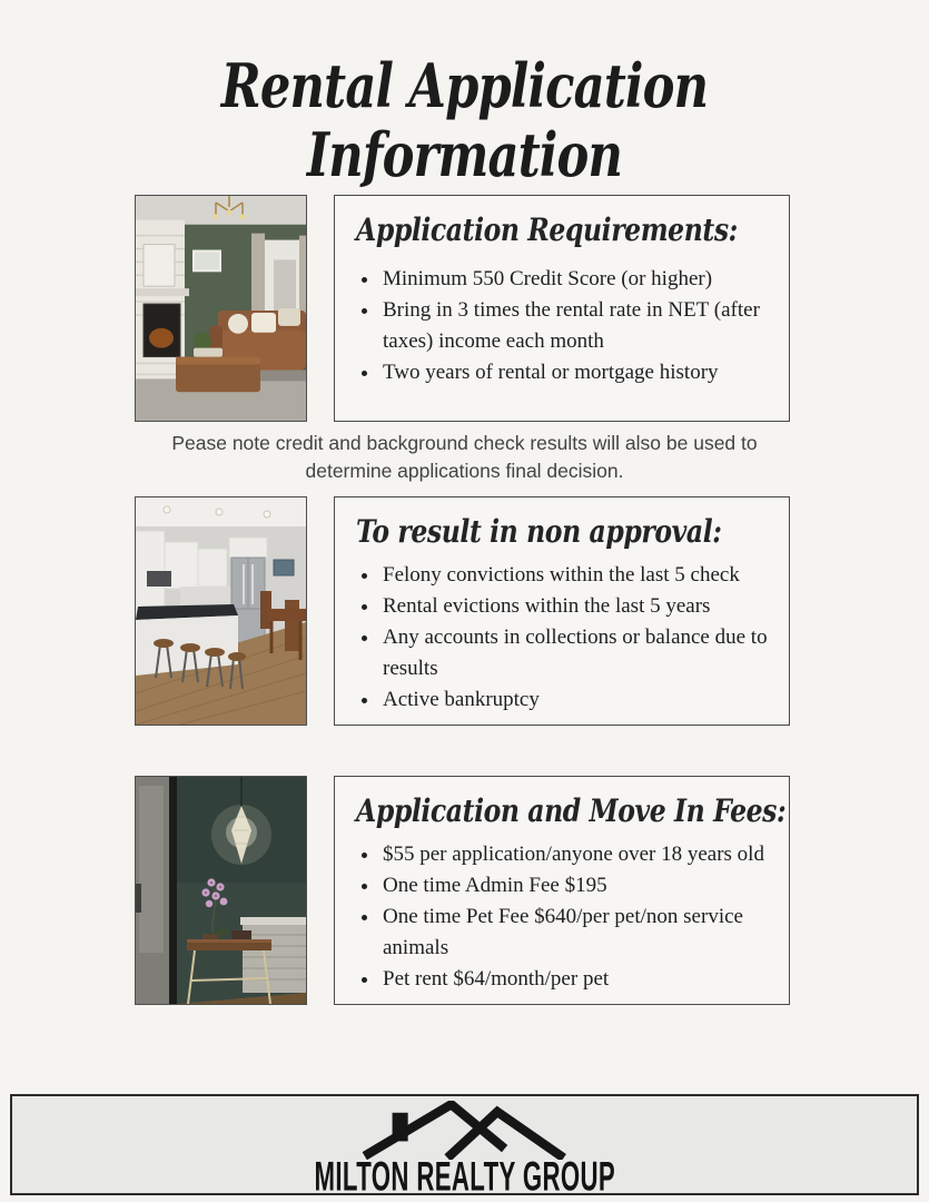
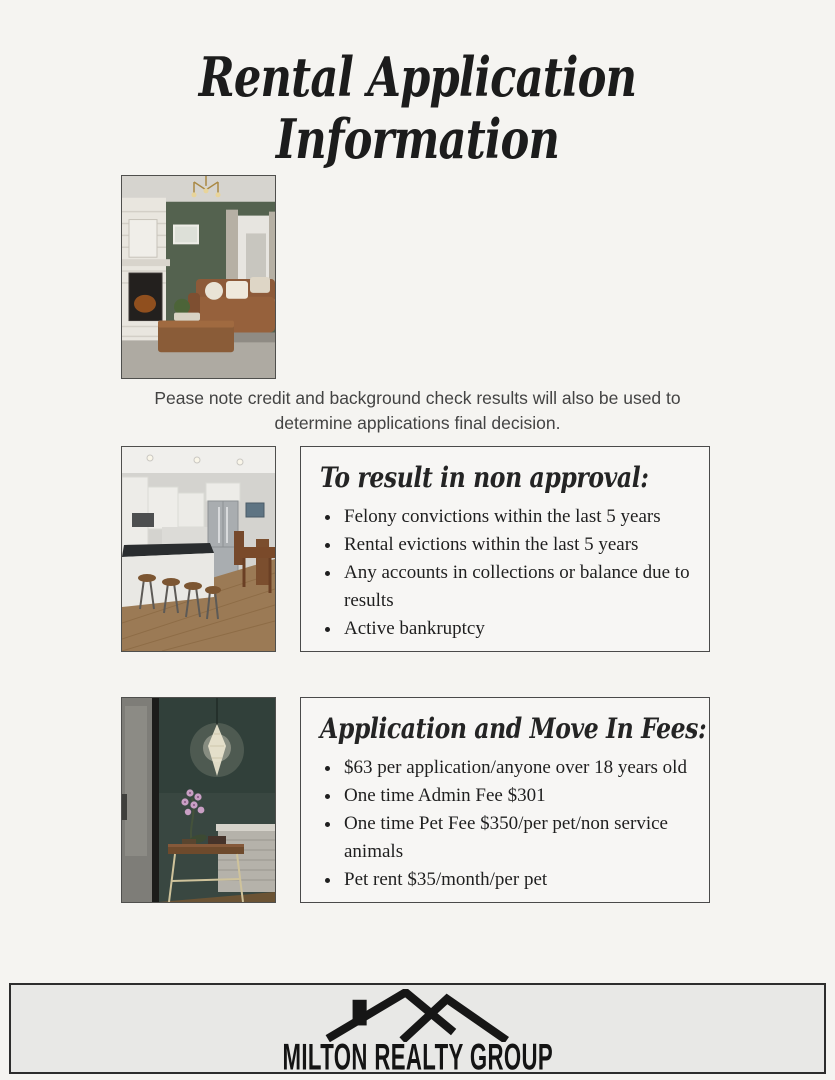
  Rental Application Information
- Application Requirements:
- Minimum 550 Credit Score (or higher)
- Bring in 3 times the rental rate in NET (after taxes) income each month
- Two years of rental or mortgage history
  Pease note credit and background check results will also be used to determine applications final decision.
  To result in non approval:
- Felony convictions within the last 5 check
+ Felony convictions within the last 5 years
  Rental evictions within the last 5 years
  Any accounts in collections or balance due to results
  Active bankruptcy
  Application and Move In Fees:
- $55 per application/anyone over 18 years old
+ $63 per application/anyone over 18 years old
- One time Admin Fee $195
+ One time Admin Fee $301
- One time Pet Fee $640/per pet/non service animals
+ One time Pet Fee $350/per pet/non service animals
- Pet rent $64/month/per pet
+ Pet rent $35/month/per pet
  MILTON REALTY GROUP
